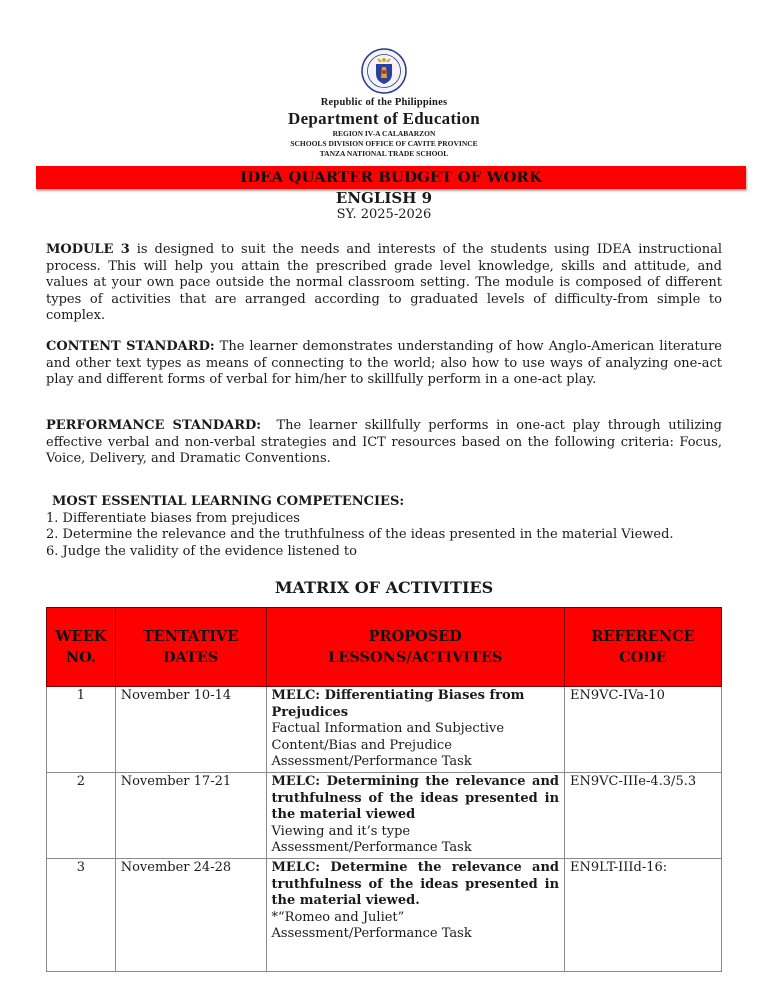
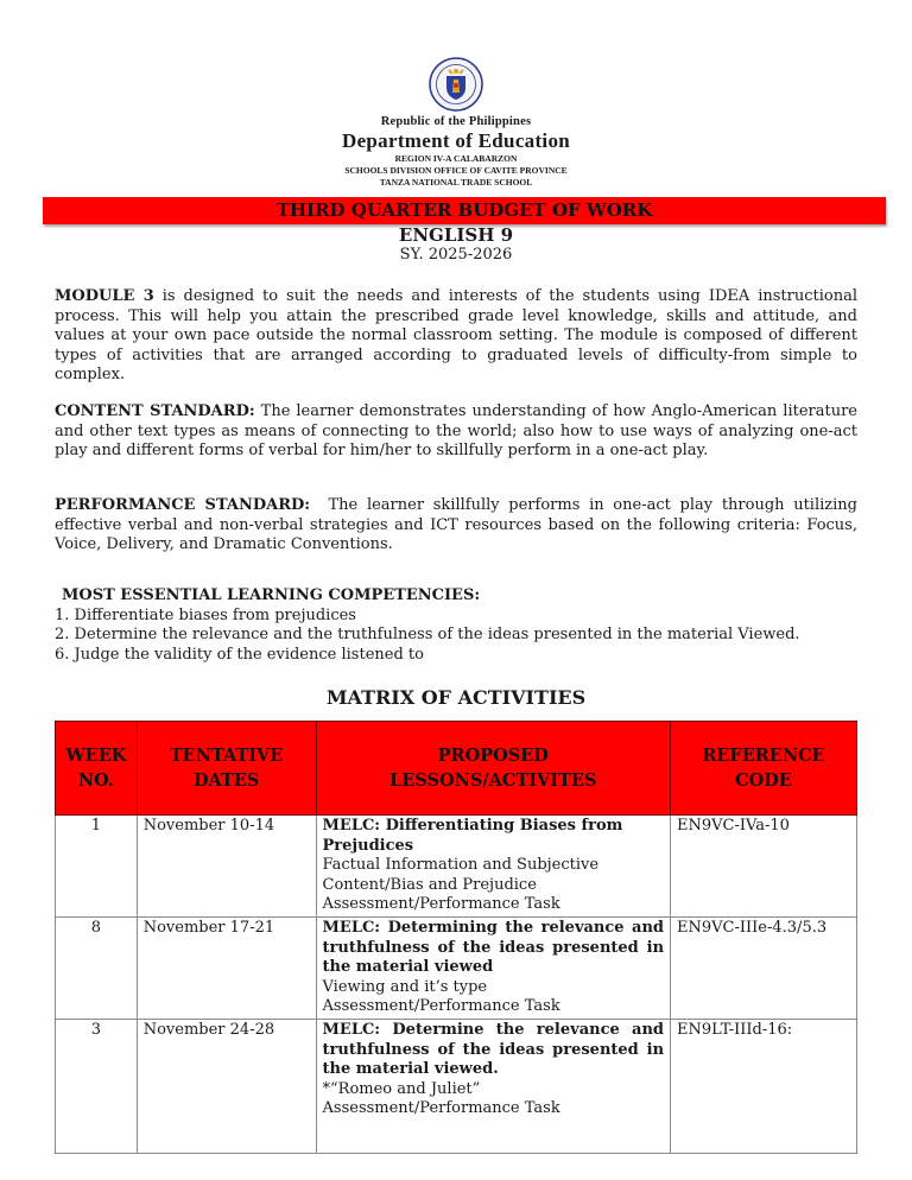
  Republic of the Philippines
  Department of Education
  REGION IV-A CALABARZON
  SCHOOLS DIVISION OFFICE OF CAVITE PROVINCE
  TANZA NATIONAL TRADE SCHOOL
- IDEA QUARTER BUDGET OF WORK
+ THIRD QUARTER BUDGET OF WORK
  ENGLISH 9
  SY. 2025-2026
  MODULE 3 is designed to suit the needs and interests of the students using IDEA instructional process. This will help you attain the prescribed grade level knowledge, skills and attitude, and values at your own pace outside the normal classroom setting. The module is composed of different types of activities that are arranged according to graduated levels of difficulty-from simple to complex.
  CONTENT STANDARD: The learner demonstrates understanding of how Anglo-American literature and other text types as means of connecting to the world; also how to use ways of analyzing one-act play and different forms of verbal for him/her to skillfully perform in a one-act play.
  PERFORMANCE STANDARD: The learner skillfully performs in one-act play through utilizing effective verbal and non-verbal strategies and ICT resources based on the following criteria: Focus, Voice, Delivery, and Dramatic Conventions.
  MOST ESSENTIAL LEARNING COMPETENCIES:
  1. Differentiate biases from prejudices
  2. Determine the relevance and the truthfulness of the ideas presented in the material Viewed.
  6. Judge the validity of the evidence listened to
  MATRIX OF ACTIVITIES
  WEEKNO.	TENTATIVEDATES	PROPOSEDLESSONS/ACTIVITES	REFERENCECODE
  1	November 10-14	MELC: Differentiating Biases from Prejudices Factual Information and Subjective Content/Bias and Prejudice Assessment/Performance Task	EN9VC-IVa-10
- 2	November 17-21	MELC: Determining the relevance and truthfulness of the ideas presented in the material viewed Viewing and it’s type Assessment/Performance Task	EN9VC-IIIe-4.3/5.3
+ 8	November 17-21	MELC: Determining the relevance and truthfulness of the ideas presented in the material viewed Viewing and it’s type Assessment/Performance Task	EN9VC-IIIe-4.3/5.3
  3	November 24-28	MELC: Determine the relevance and truthfulness of the ideas presented in the material viewed. *“Romeo and Juliet” Assessment/Performance Task	EN9LT-IIId-16:
